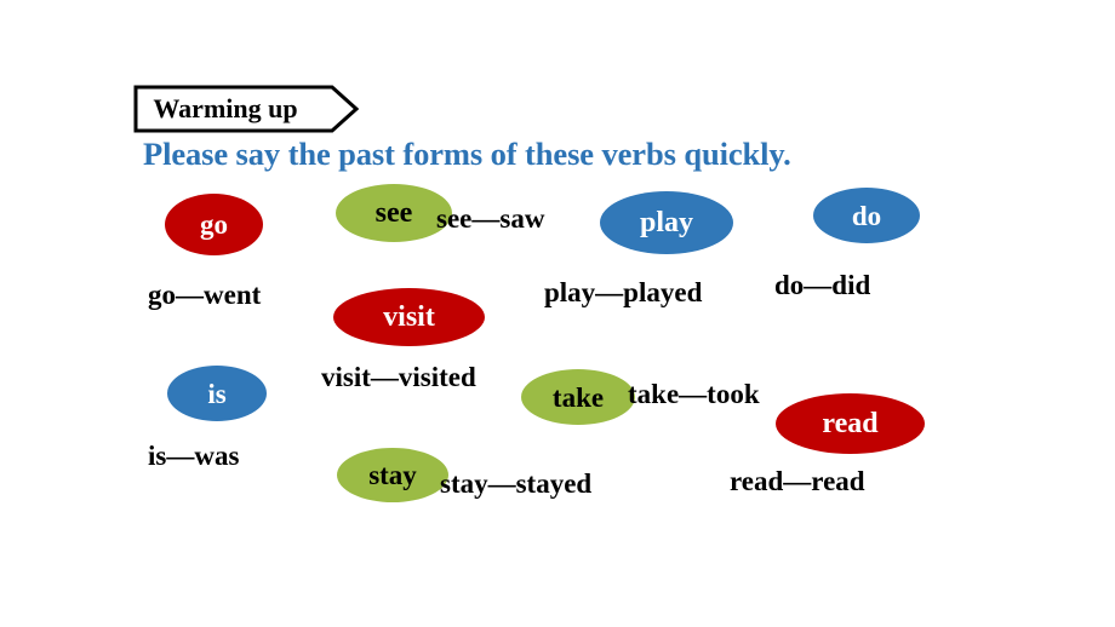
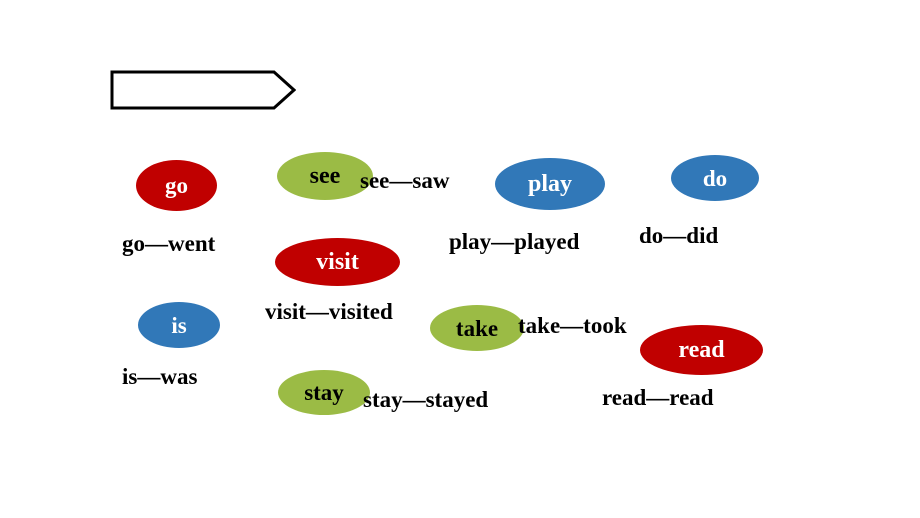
- Warming up
- Please say the past forms of these verbs quickly.
  go
  see
  play
  do
  visit
  is
  take
  read
  stay
  see—saw
  go—went
  play—played
  do—did
  visit—visited
  take—took
  is—was
  stay—stayed
  read—read
